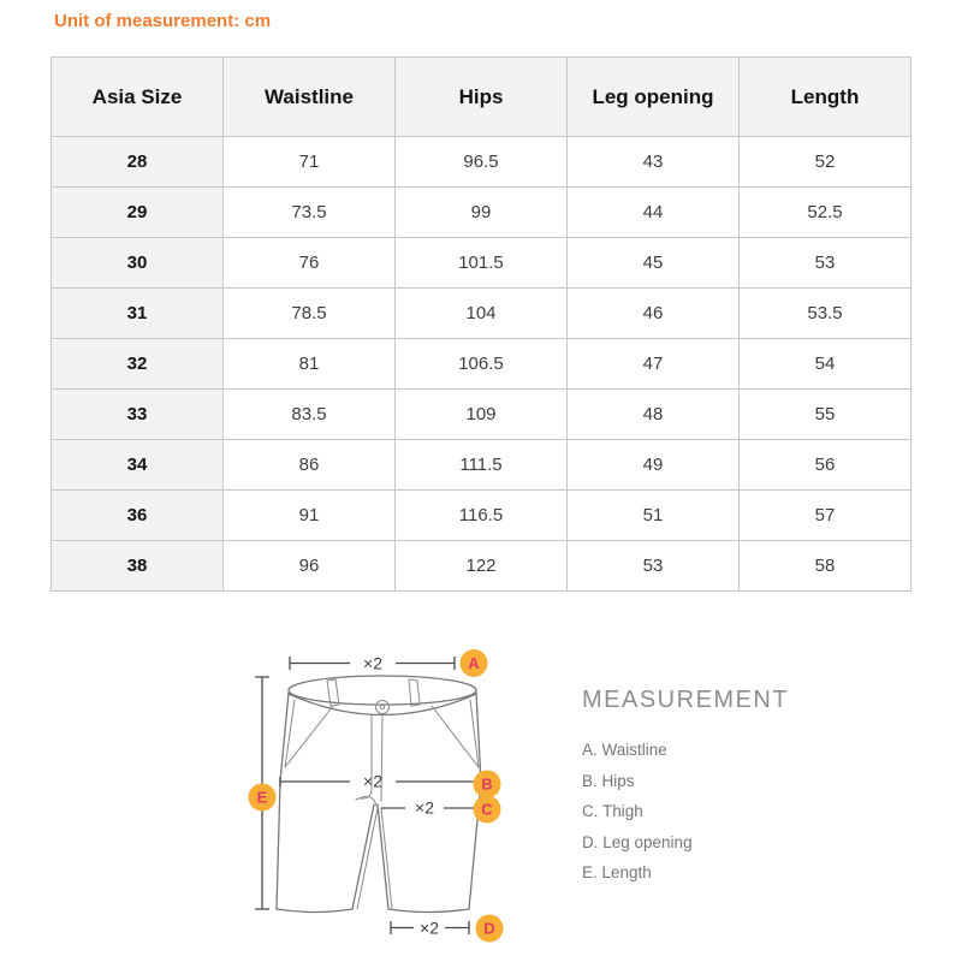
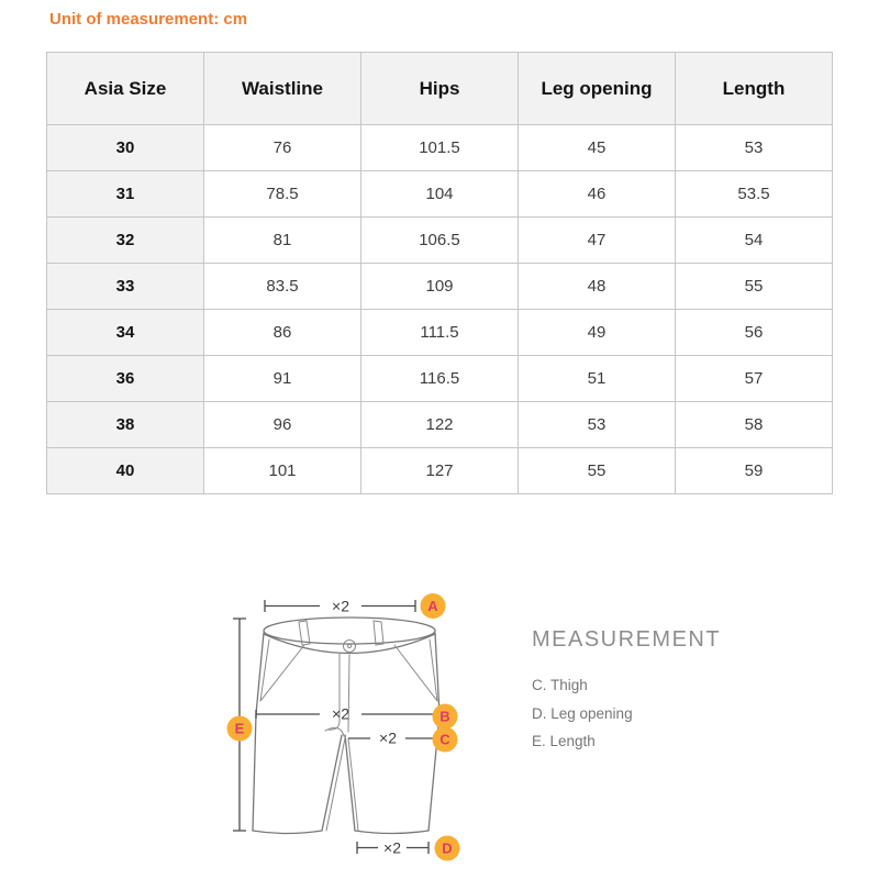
  Unit of measurement: cm
  Asia Size	Waistline	Hips	Leg opening	Length
- 28	71	96.5	43	52
- 29	73.5	99	44	52.5
  30	76	101.5	45	53
  31	78.5	104	46	53.5
  32	81	106.5	47	54
  33	83.5	109	48	55
  34	86	111.5	49	56
  36	91	116.5	51	57
  38	96	122	53	58
+ 40	101	127	55	59
  ×2
  ×2
  ×2
  ×2
  A
  B
  C
  D
  E
  MEASUREMENT
- A. Waistline
- B. Hips
  C. Thigh
  D. Leg opening
  E. Length
